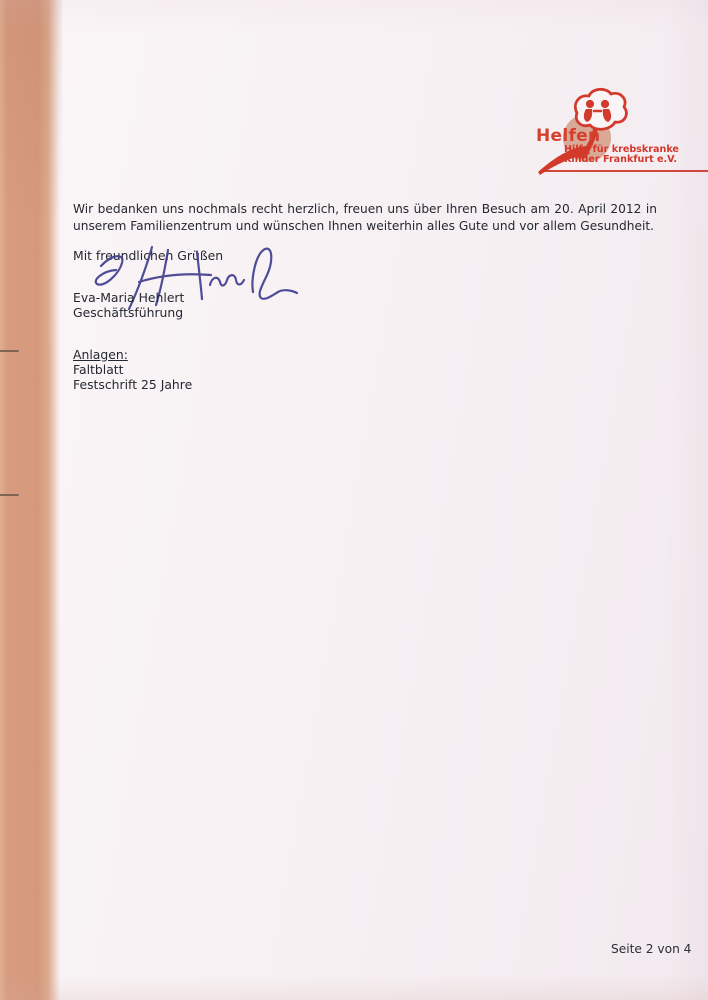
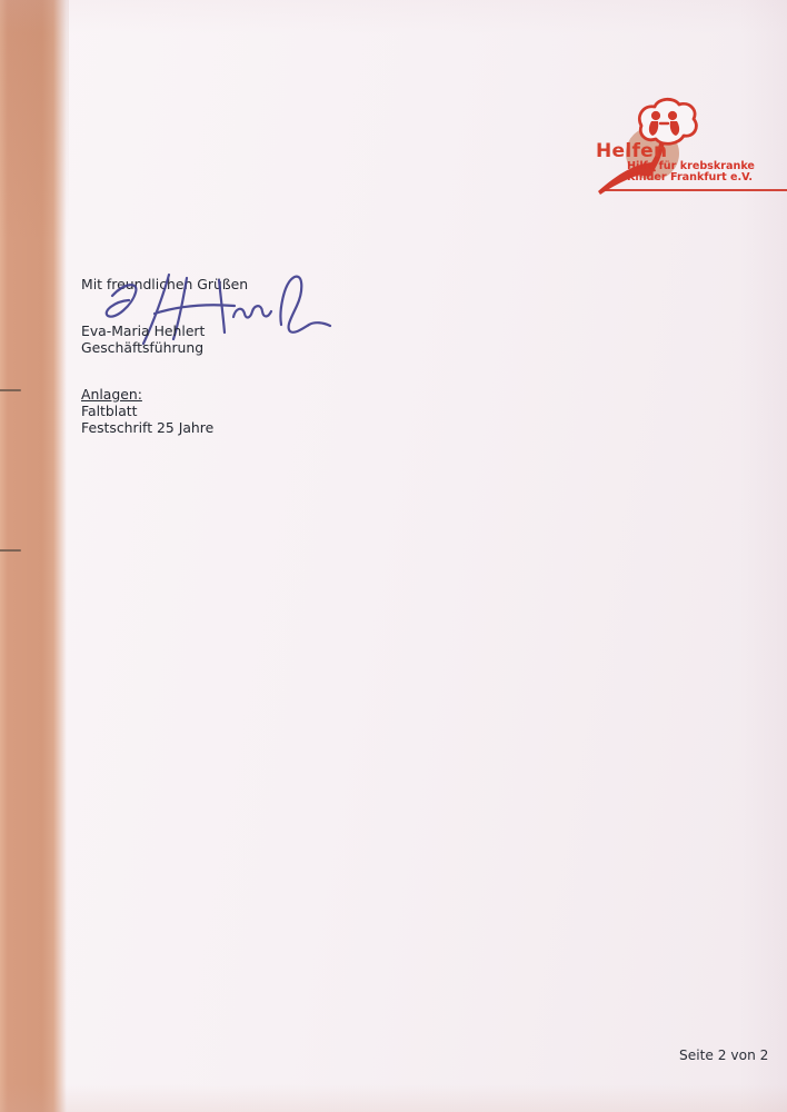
  Helfen
  Hilfe für krebskranke
  Kinder Frankfurt e.V.
- Wir bedanken uns nochmals recht herzlich, freuen uns über Ihren Besuch am 20. April 2012 in
- unserem Familienzentrum und wünschen Ihnen weiterhin alles Gute und vor allem Gesundheit.
  Mit frendlichen Grüßen
  Eva-Maria Hehlert
  Geschäftsführung
  Anlagen:
  Faltblatt
  Festschrift 25 Jahre
- Seite 2 von 4
+ Seite 2 von 2
